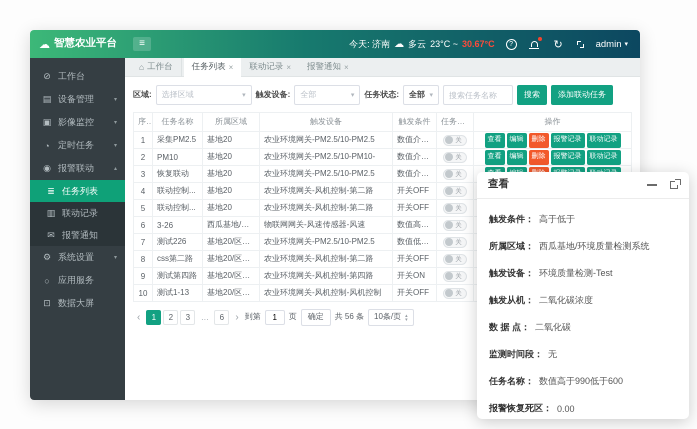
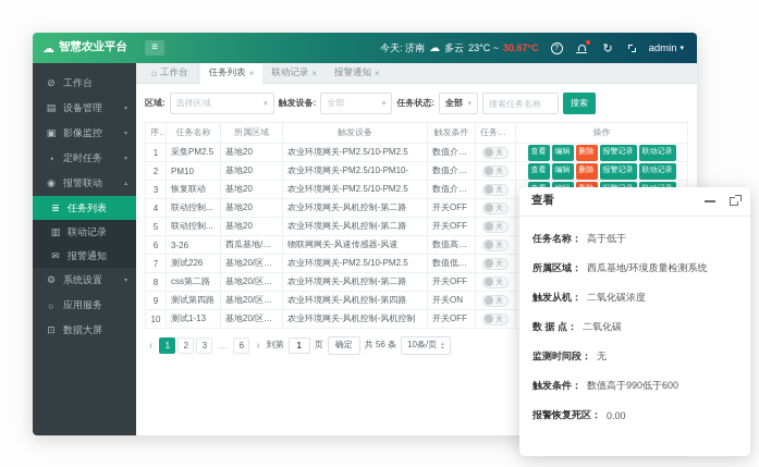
  ☁
  智慧农业平台
  ≡
  今天: 济南
  ☁
  多云
  23°C ~
  30.67°C
  ↻
  admin
  ⊘
  工作台
  ▤
  设备管理
  ▣
  影像监控
  ◔
  定时任务
  ◉
  报警联动
  ≣
  任务列表
  ▥
  联动记录
  ✉
  报警通知
  ⚙
  系统设置
  ○
  应用服务
  ⊡
  数据大屏
  ⌂
  工作台
  任务列表
  联动记录
  报警通知
  区域:
  选择区域
  触发设备:
  全部
  任务状态:
  全部
  搜索任务名称
  搜索
- 添加联动任务
  序号	任务名称	所属区域	触发设备	触发条件	任务状态	操作
  1	采集PM2.5	基地20	农业环境网关-PM2.5/10-PM2.5	数值介于...
  2	PM10	基地20	农业环境网关-PM2.5/10-PM10-	数值介于...
  3	恢复联动	基地20	农业环境网关-PM2.5/10-PM2.5	数值介于...
  7	测试226	基地20/区域20	农业环境网关-PM2.5/10-PM2.5	数值低于...
  8	css第二路	基地20/区域20	农业环境网关-风机控制-第二路	开关OFF
  10	测试1-13	基地20/区域20	农业环境网关-风机控制-风机控制	开关OFF
  ‹
  1
  2
  3
  …
  6
  ›
  到第
  1
  页
  确定
  共 56 条
  10条/页
  查看
- 触发条件：
+ 任务名称：
  高于低于
  所属区域：
  西瓜基地/环境质量检测系统
- 触发设备：
- 环境质量检测-Test
  触发从机：
  二氧化碳浓度
  数 据 点：
  二氧化碳
  监测时间段：
  无
- 任务名称：
+ 触发条件：
  数值高于990低于600
  报警恢复死区：
  0.00
